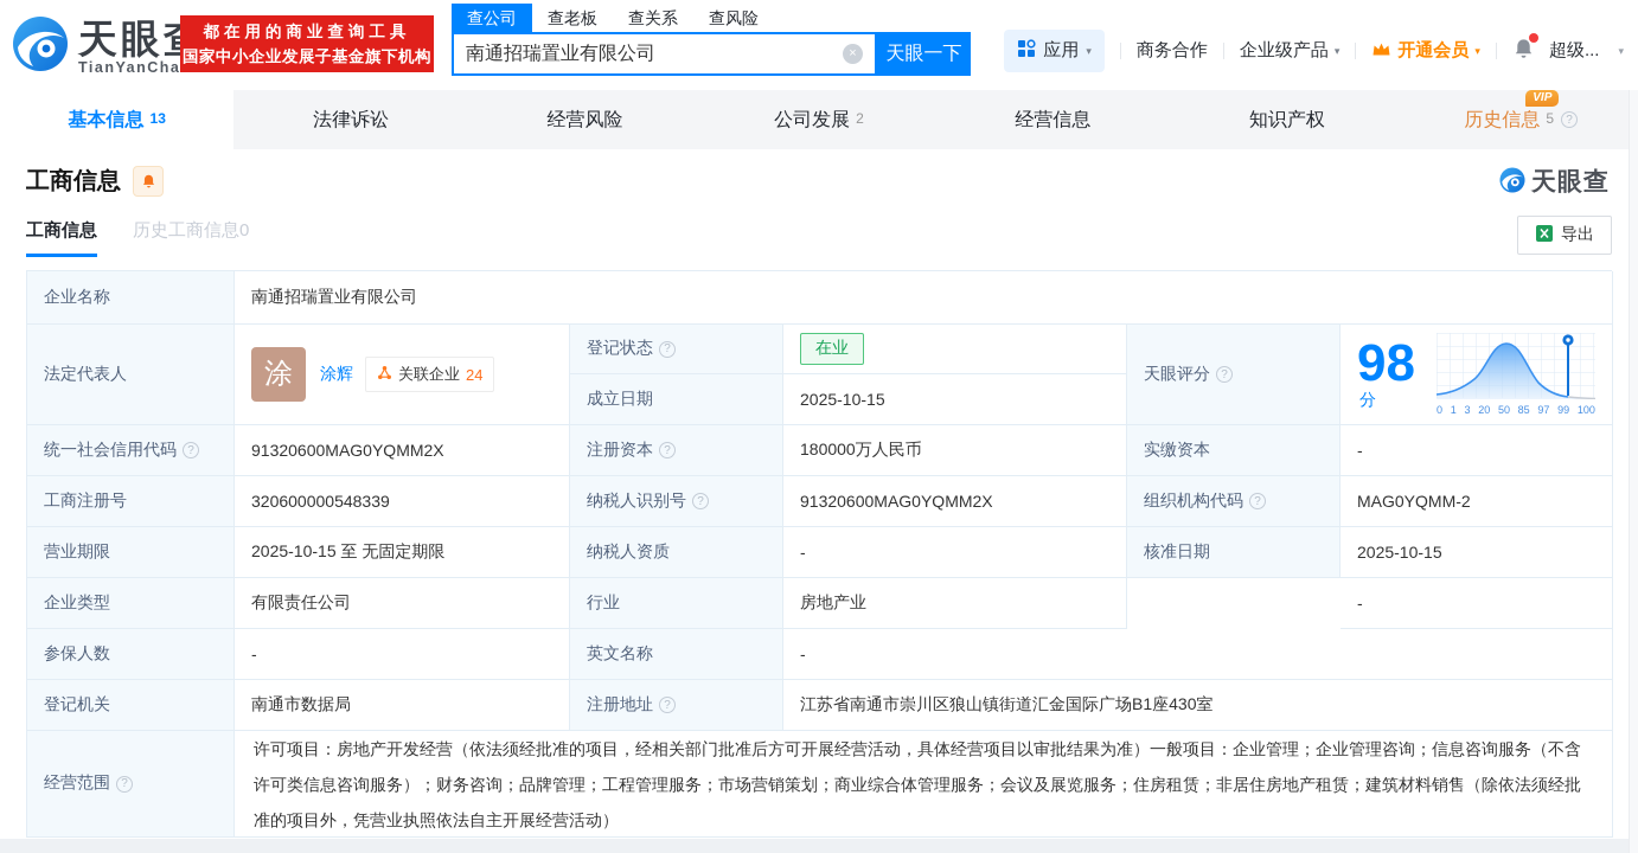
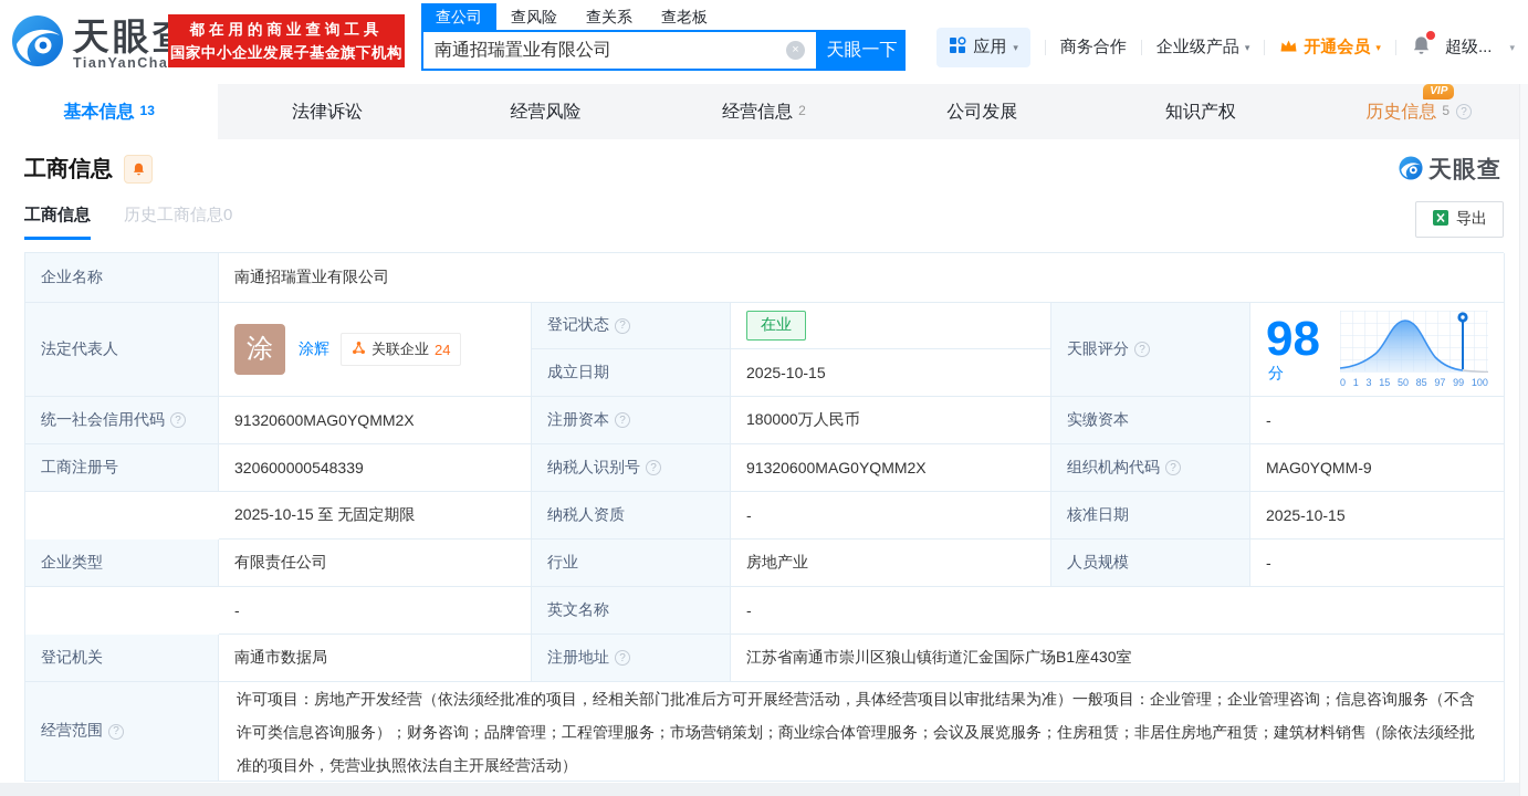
  TianYanCha
  都在用的商业查询工具
  国家中小企业发展子基金旗下机构
  查公司
- 查老板
+ 查风险
  查关系
- 查风险
+ 查老板
  南通招瑞置业有限公司
  ×
  天眼一下
  应用
  ▾
  商务合作
  企业级产品
  ▾
  开通会员
  ▾
  超级...
  ▾
  基本信息
  13
  法律诉讼
  经营风险
- 公司发展
+ 经营信息
  2
- 经营信息
+ 公司发展
  知识产权
  VIP
  历史信息
  5
  ?
  工商信息
  天眼查
  工商信息
  历史工商信息0
  导出
  企业名称
  南通招瑞置业有限公司
  法定代表人
  涂
  涂辉
  关联企业
  24
  登记状态
  ?
  在业
  成立日期
  2025-10-15
  天眼评分
  ?
  98分
  0
  1
  3
- 20
+ 15
  50
  85
  97
  99
  100
  统一社会信用代码
  ?
  91320600MAG0YQMM2X
  注册资本
  ?
  180000万人民币
  实缴资本
  -
  工商注册号
  320600000548339
  纳税人识别号
  ?
  91320600MAG0YQMM2X
  组织机构代码
  ?
- MAG0YQMM-2
+ MAG0YQMM-9
- 营业期限
  2025-10-15 至 无固定期限
  纳税人资质
  -
  核准日期
  2025-10-15
  企业类型
  有限责任公司
  行业
  房地产业
+ 人员规模
  -
- 参保人数
  -
  英文名称
  -
  登记机关
  南通市数据局
  注册地址
  ?
  江苏省南通市崇川区狼山镇街道汇金国际广场B1座430室
  经营范围
  ?
  许可项目：房地产开发经营（依法须经批准的项目，经相关部门批准后方可开展经营活动，具体经营项目以审批结果为准）一般项目：企业管理；企业管理咨询；信息咨询服务（不含许可类信息咨询服务）；财务咨询；品牌管理；工程管理服务；市场营销策划；商业综合体管理服务；会议及展览服务；住房租赁；非居住房地产租赁；建筑材料销售（除依法须经批准的项目外，凭营业执照依法自主开展经营活动）
